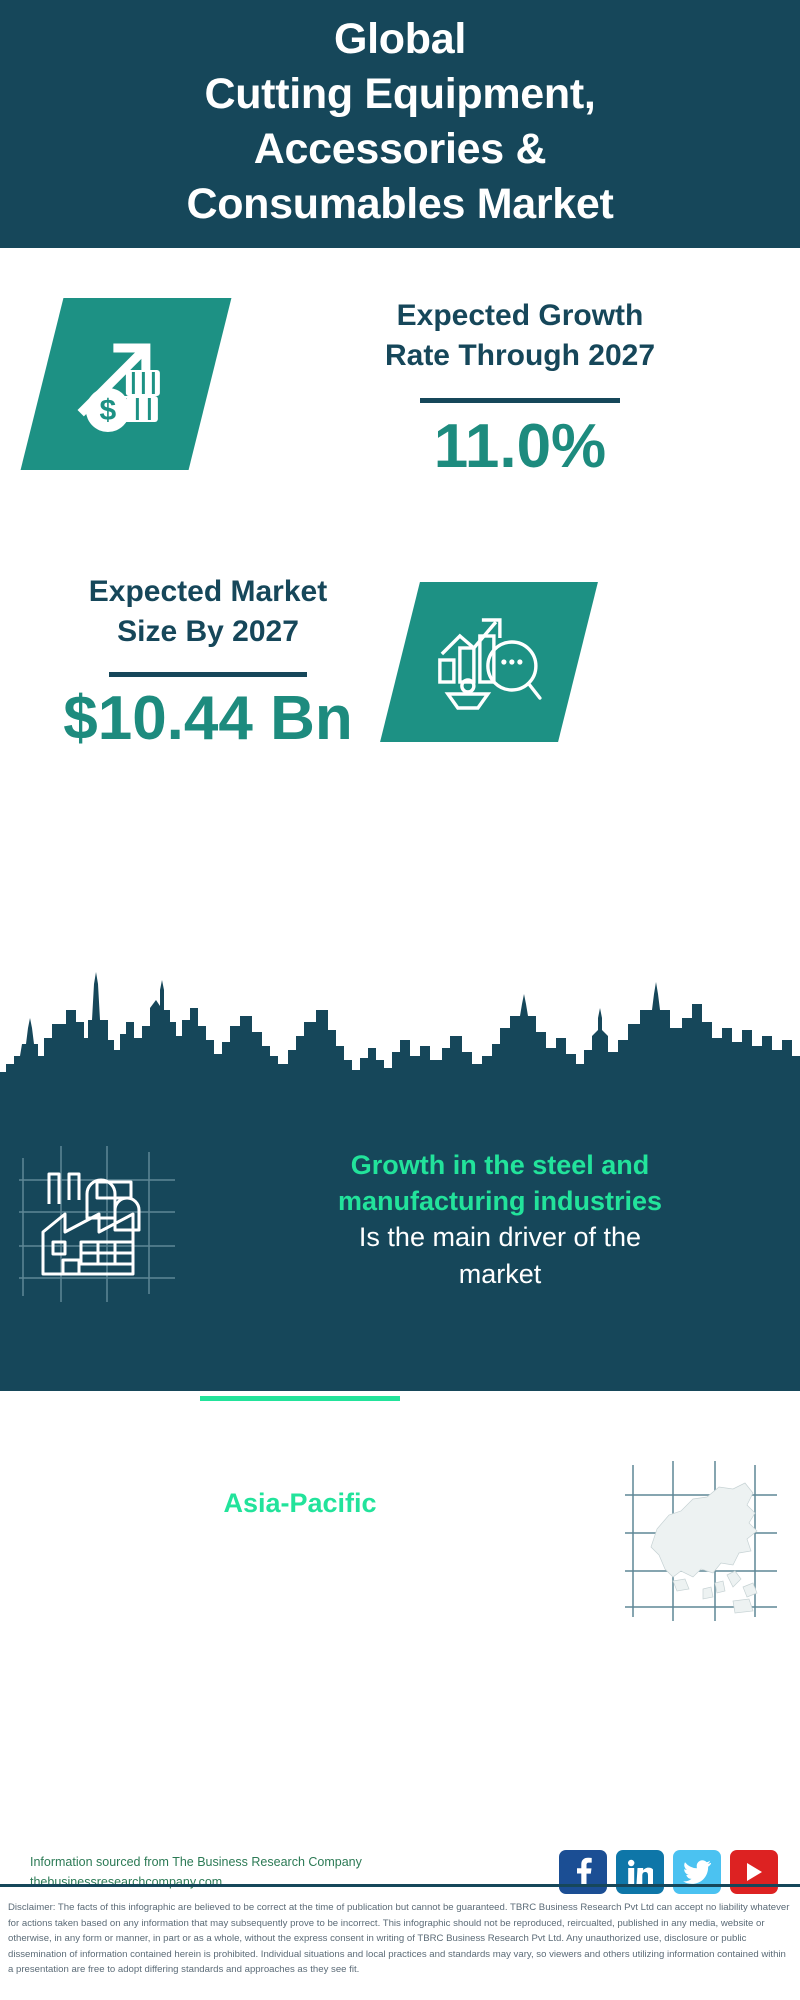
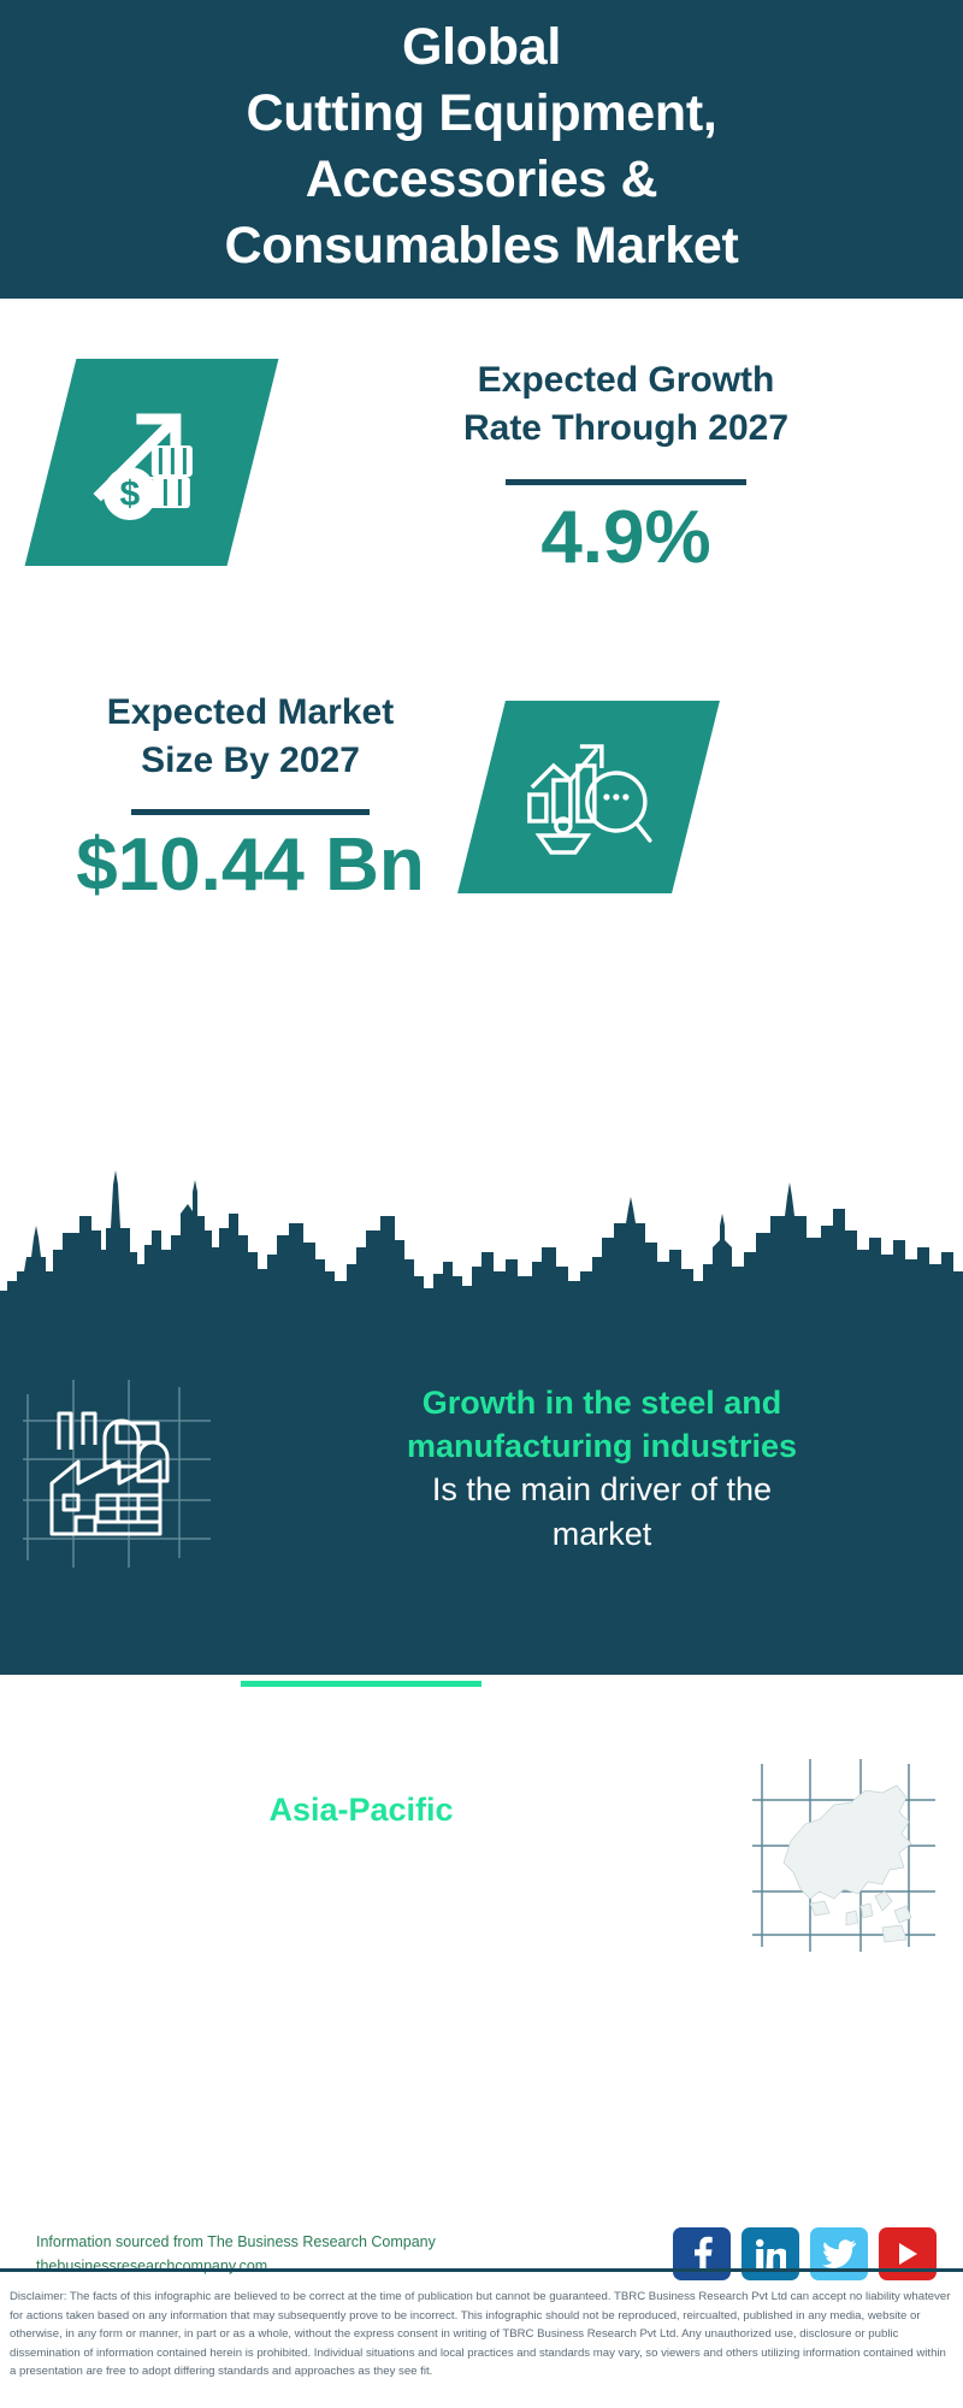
  Global
  Cutting Equipment,
  Accessories &
  Consumables Market
  Expected Growth
  Rate Through 2027
- 11.0%
+ 4.9%
  Expected Market
  Size By 2027
  $10.44 Bn
  Growth in the steel and
  manufacturing industries
  Is the main driver of the
  market
  Asia-Pacific
  Information sourced from The Business Research Company
  thebusinessresearchcompany.com
  Disclaimer: The facts of this infographic are believed to be correct at the time of publication but cannot be guaranteed. TBRC Business Research Pvt Ltd can accept no liability whatever for actions taken based on any information that may subsequently prove to be incorrect. This infographic should not be reproduced, reircualted, published in any media, website or otherwise, in any form or manner, in part or as a whole, without the express consent in writing of TBRC Business Research Pvt Ltd. Any unauthorized use, disclosure or public dissemination of information contained herein is prohibited. Individual situations and local practices and standards may vary, so viewers and others utilizing information contained within a presentation are free to adopt differing standards and approaches as they see fit.
